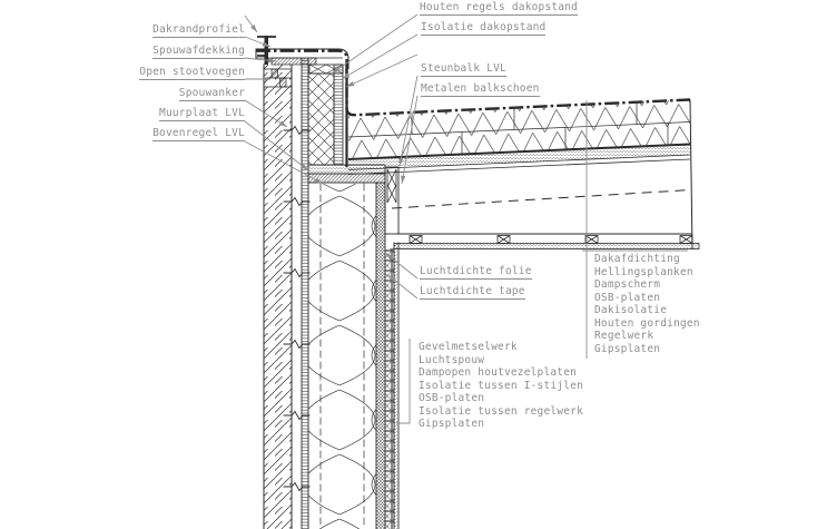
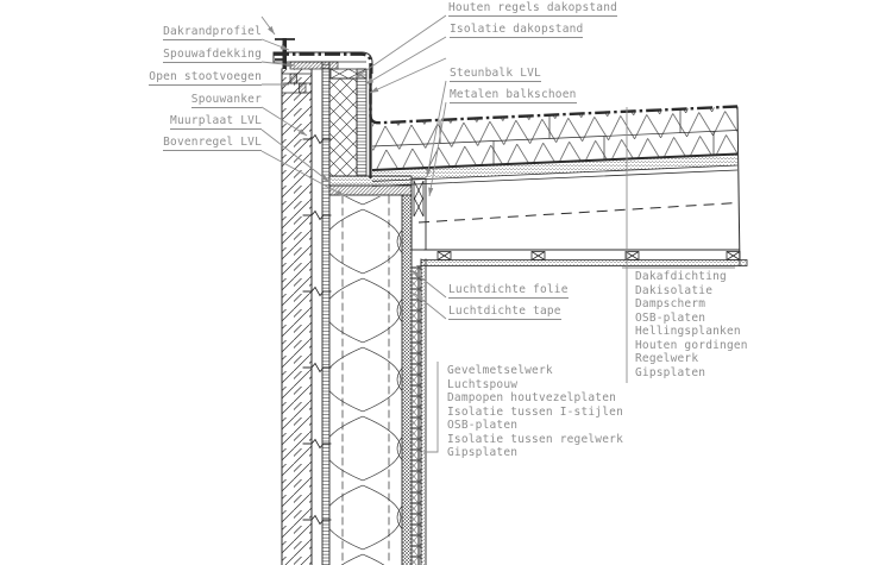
  Dakrandprofiel
  Spouwafdekking
  Open stootvoegen
  Spouwanker
  Muurplaat LVL
  Bovenregel LVL
  Houten regels dakopstand
  Isolatie dakopstand
  Steunbalk LVL
  Metalen balkschoen
  Luchtdichte folie
  Luchtdichte tape
  Dakafdichting
- Hellingsplanken
+ Dakisolatie
  Dampscherm
  OSB-platen
- Dakisolatie
+ Hellingsplanken
  Houten gordingen
  Regelwerk
  Gipsplaten
  Gevelmetselwerk
  Luchtspouw
  Dampopen houtvezelplaten
  Isolatie tussen I-stijlen
  OSB-platen
  Isolatie tussen regelwerk
  Gipsplaten
